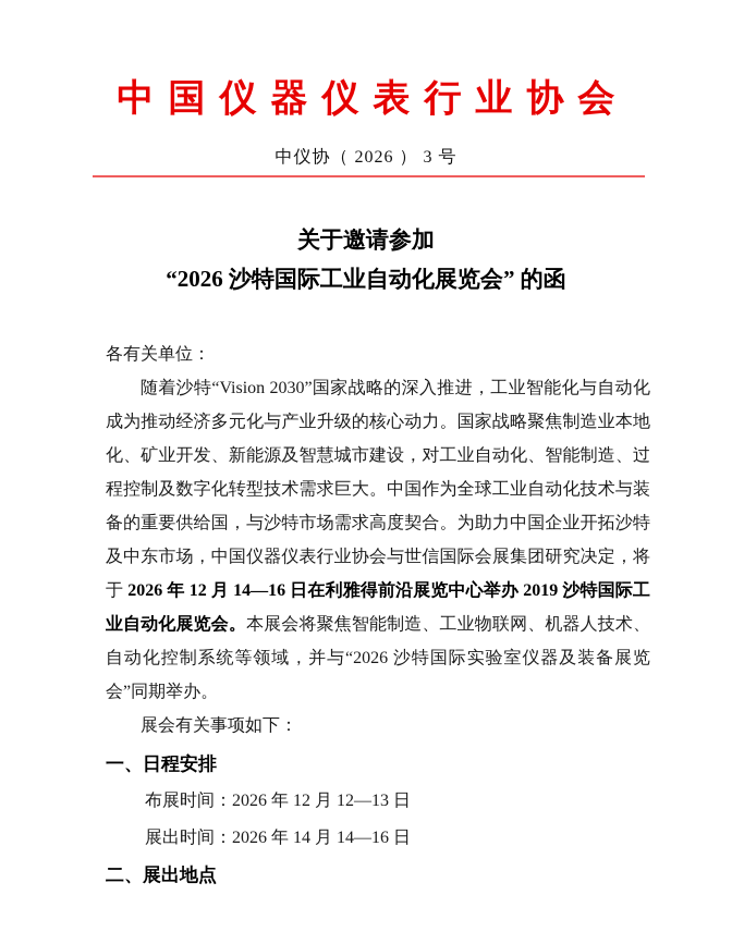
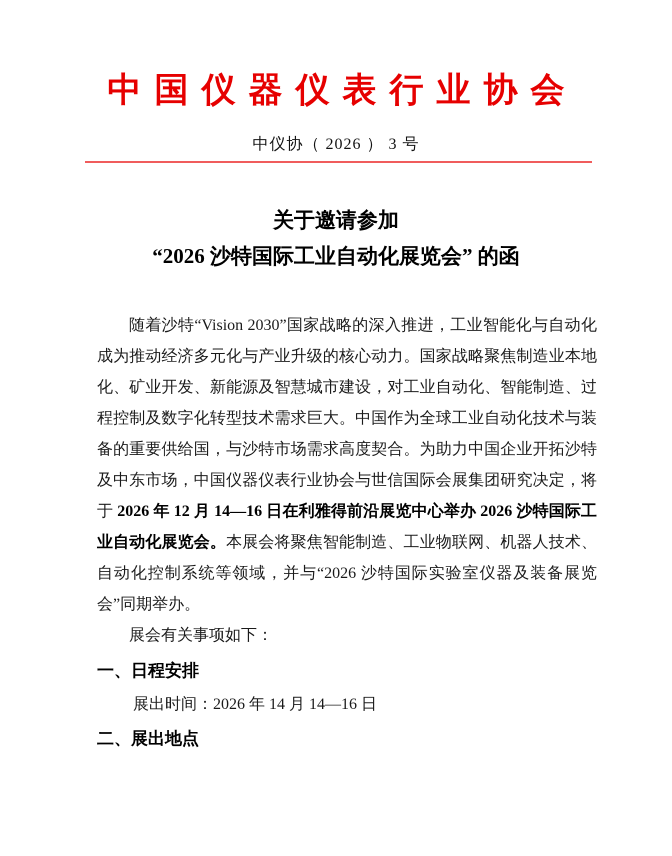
  中国仪器仪表行业协会
  中仪协（ 2026 ） 3 号
  关于邀请参加
  “2026 沙特国际工业自动化展览会” 的函
- 各有关单位：
- 随着沙特“Vision 2030”国家战略的深入推进，工业智能化与自动化成为推动经济多元化与产业升级的核心动力。国家战略聚焦制造业本地化、矿业开发、新能源及智慧城市建设，对工业自动化、智能制造、过程控制及数字化转型技术需求巨大。中国作为全球工业自动化技术与装备的重要供给国，与沙特市场需求高度契合。为助力中国企业开拓沙特及中东市场，中国仪器仪表行业协会与世信国际会展集团研究决定，将于 2026 年 12 月 14—16 日在利雅得前沿展览中心举办 2019 沙特国际工业自动化展览会。本展会将聚焦智能制造、工业物联网、机器人技术、自动化控制系统等领域，并与“2026 沙特国际实验室仪器及装备展览会”同期举办。
+ 随着沙特“Vision 2030”国家战略的深入推进，工业智能化与自动化成为推动经济多元化与产业升级的核心动力。国家战略聚焦制造业本地化、矿业开发、新能源及智慧城市建设，对工业自动化、智能制造、过程控制及数字化转型技术需求巨大。中国作为全球工业自动化技术与装备的重要供给国，与沙特市场需求高度契合。为助力中国企业开拓沙特及中东市场，中国仪器仪表行业协会与世信国际会展集团研究决定，将于 2026 年 12 月 14—16 日在利雅得前沿展览中心举办 2026 沙特国际工业自动化展览会。本展会将聚焦智能制造、工业物联网、机器人技术、自动化控制系统等领域，并与“2026 沙特国际实验室仪器及装备展览会”同期举办。
  展会有关事项如下：
  一、日程安排
- 布展时间：2026 年 12 月 12—13 日
  展出时间：2026 年 14 月 14—16 日
  二、展出地点
